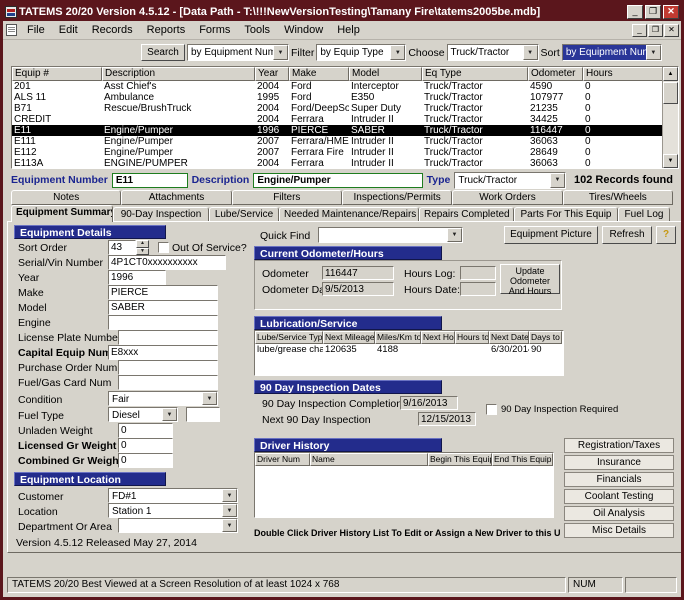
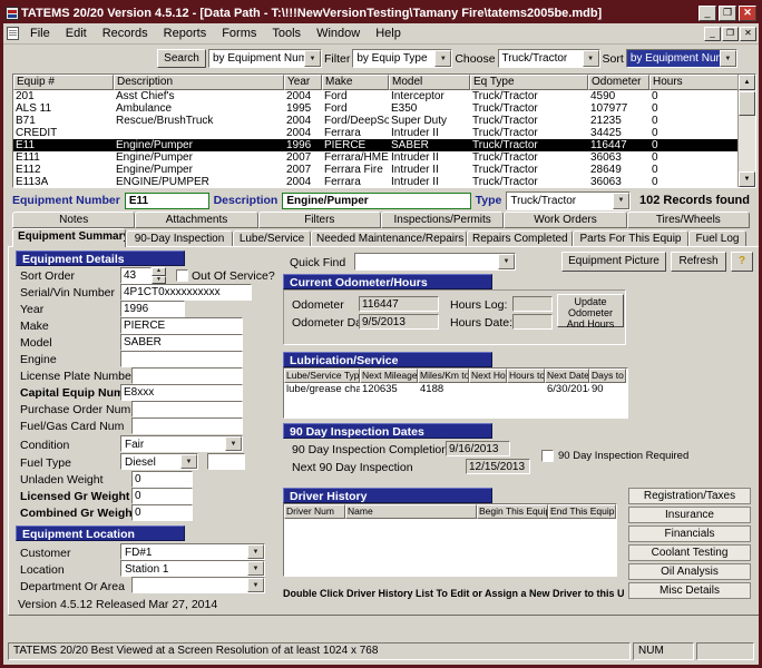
  TATEMS 20/20 Version 4.5.12 - [Data Path - T:\!!!NewVersionTesting\Tamany Fire\tatems2005be.mdb]
  _
  ❐
  ✕
  File
  Edit
  Records
  Reports
  Forms
  Tools
  Window
  Help
  _
  ❐
  ✕
  Search
  by Equipment Num
  Filter
  by Equip Type
  Choose
  Truck/Tractor
  Sort
  by Equipment Nu
  Equip #
  Description
  Year
  Make
  Model
  Eq Type
  Odometer
  Hours
  201
  Asst Chief's
  2004
  Ford
  Interceptor
  Truck/Tractor
  4590
  0
  ALS 11
  Ambulance
  1995
  Ford
  E350
  Truck/Tractor
  107977
  0
  B71
  Rescue/BrushTruck
  2004
  Ford/DeepSo
  Super Duty
  Truck/Tractor
  21235
  0
  CREDIT
  2004
  Ferrara
  Intruder II
  Truck/Tractor
  34425
  0
  E11
  Engine/Pumper
  1996
  PIERCE
  SABER
  Truck/Tractor
  116447
  0
  E111
  Engine/Pumper
  2007
  Ferrara/HME
  Intruder II
  Truck/Tractor
  36063
  0
  E112
  Engine/Pumper
  2007
  Ferrara Fire
  Intruder II
  Truck/Tractor
  28649
  0
  E113A
  ENGINE/PUMPER
  2004
  Ferrara
  Intruder II
  Truck/Tractor
  36063
  0
  Equipment Number
  E11
  Description
  Engine/Pumper
  Type
  Truck/Tractor
  102 Records found
  Notes
  Attachments
  Filters
  Inspections/Permits
  Work Orders
  Tires/Wheels
  Equipment Summar
  90-Day Inspection
  Lube/Service
  Needed Maintenance/Repairs
  Repairs Completed
  Parts For This Equip
  Fuel Log
  Equipment Details
  Sort Order
  43
  Out Of Service?
  Serial/Vin Number
  4P1CT0xxxxxxxxxx
  Year
  1996
  Make
  PIERCE
  Model
  SABER
  Engine
  License Plate Numbe
  Capital Equip Num
  E8xxx
  Purchase Order Num
  Fuel/Gas Card Num
  Condition
  Fair
  Fuel Type
  Diesel
  Unladen Weight
  0
  Licensed Gr Weight
  0
  Combined Gr Weigh
  0
  Equipment Location
  Customer
  FD#1
  Location
  Station 1
  Department Or Area
- Version 4.5.12 Released May 27, 2014
+ Version 4.5.12 Released Mar 27, 2014
  Quick Find
  Equipment Picture
  Refresh
  ?
  Current Odometer/Hours
  Odometer
  116447
  Odometer D
  9/5/2013
  Hours Log:
  Hours Date:
  Update Odometer And Hours
  Lubrication/Service
  Lube/Service Typ
  Next Mileage
  Miles/Km to
  Hours to
  Next Date
  Days to
  lube/grease cha
  120635
  4188
  6/30/201
  90
  90 Day Inspection Dates
  90 Day Inspection Completio
  9/16/2013
  Next 90 Day Inspection
  12/15/2013
  90 Day Inspection Required
  Driver History
  Driver Num
  Name
  Begin This Equi
  End This Equip
  Double Click Driver History List To Edit or Assign a New Driver to this U
  Registration/Taxes
  Insurance
  Financials
  Coolant Testing
  Oil Analysis
  Misc Details
  TATEMS 20/20 Best Viewed at a Screen Resolution of at least 1024 x 768
  NUM
